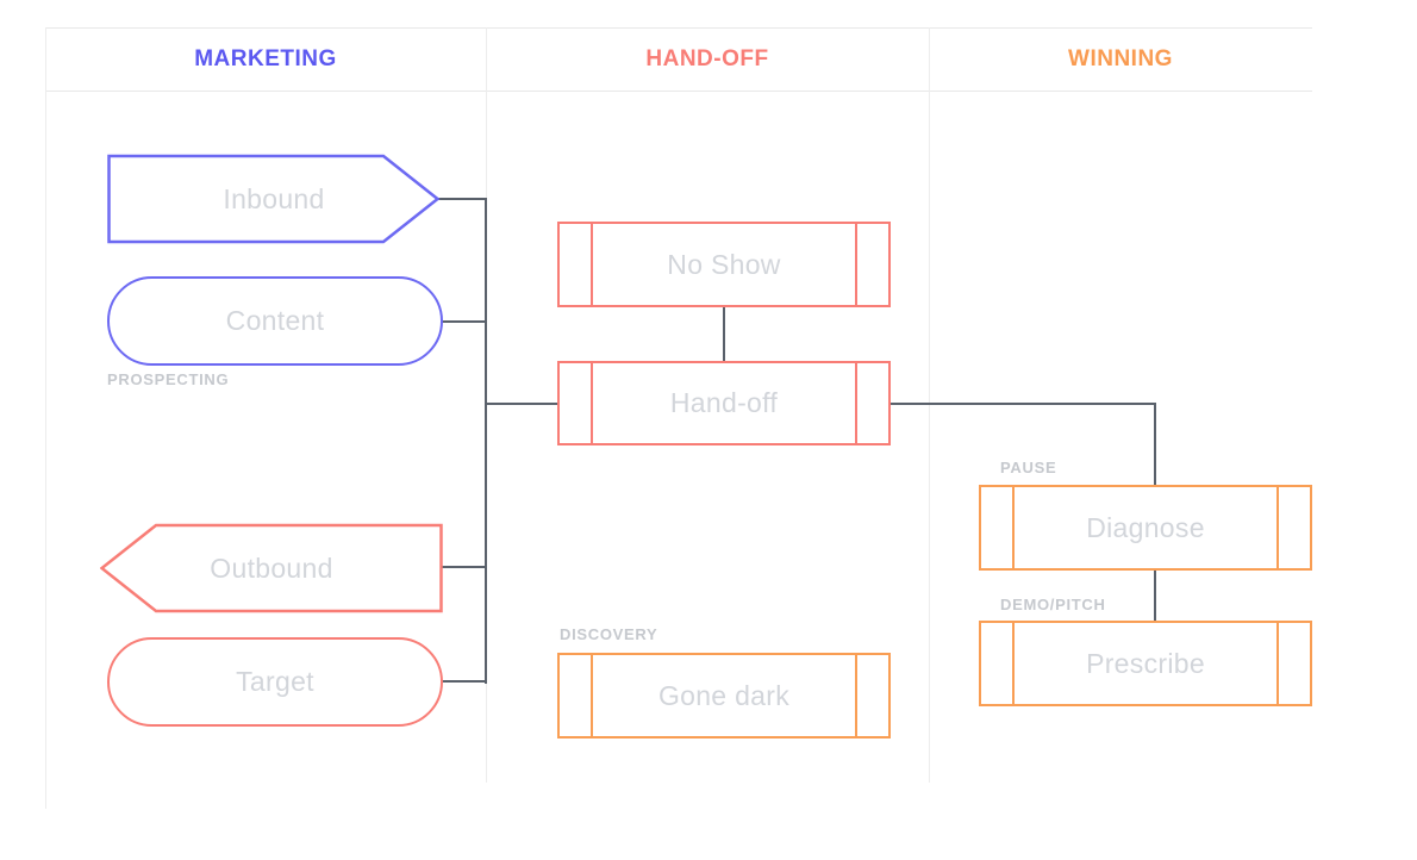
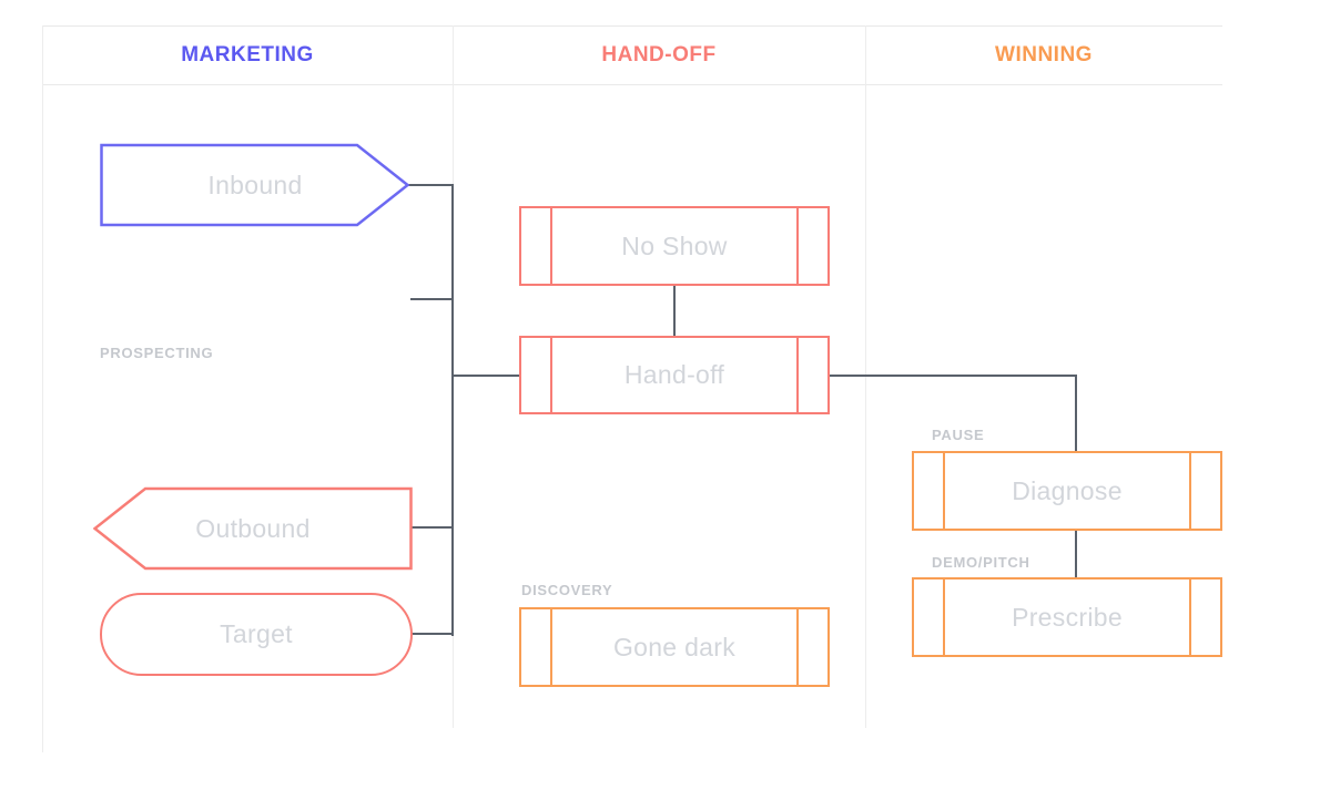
  MARKETING
  HAND-OFF
  WINNING
  Inbound
- Content
  PROSPECTING
  Outbound
  Target
  No Show
  Hand-off
  DISCOVERY
  Gone dark
  PAUSE
  Diagnose
  DEMO/PITCH
  Prescribe
